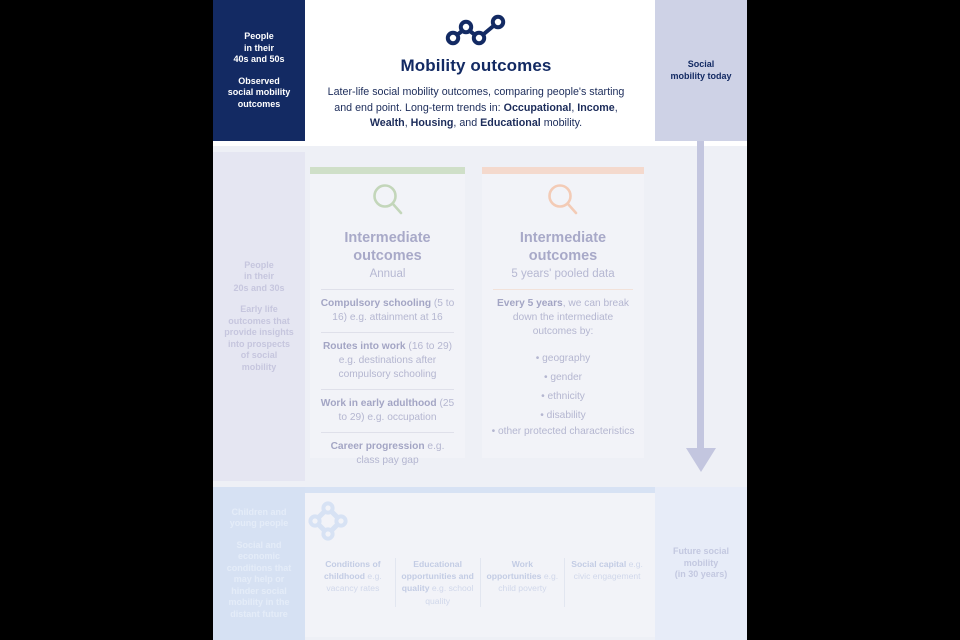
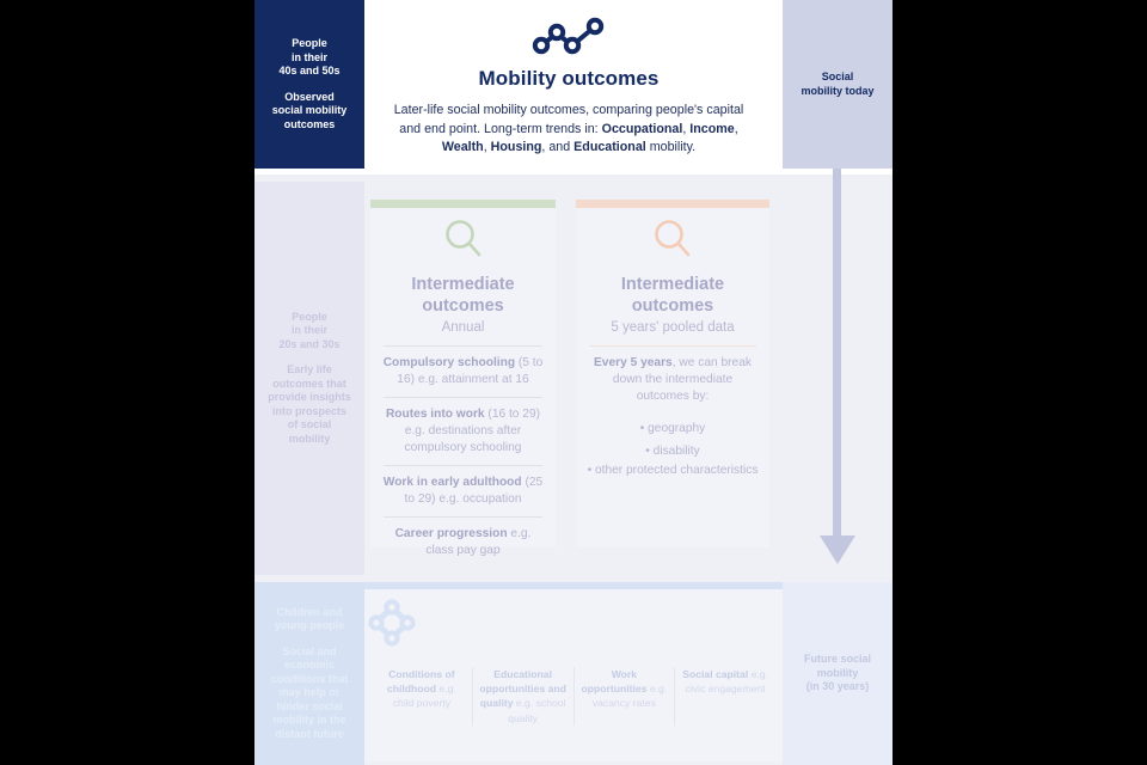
  People
  in their
  40s and 50s
  Observed
  social mobility
  outcomes
  People
  in their
  20s and 30s
  Early life
  outcomes that
  provide insights
  into prospects
  of social
  mobility
  Social
  mobility today
  Future social
  mobility
  (in 30 years)
  Mobility outcomes
- Later-life social mobility outcomes, comparing people's starting and end point. Long-term trends in: Occupational, Income, Wealth, Housing, and Educational mobility.
+ Later-life social mobility outcomes, comparing people's capital and end point. Long-term trends in: Occupational, Income, Wealth, Housing, and Educational mobility.
  Intermediate
  outcomes
  Annual
  Compulsory schooling (5 to 16) e.g. attainment at 16
  Routes into work (16 to 29) e.g. destinations after compulsory schooling
  Work in early adulthood (25 to 29) e.g. occupation
  Career progression e.g. class pay gap
  Intermediate
  outcomes
  5 years' pooled data
  Every 5 years, we can break down the intermediate outcomes by:
  • geography
- • gender
- • ethnicity
  • disability
  • other protected characteristics
- Conditions of childhood e.g. vacancy rates
+ Conditions of childhood e.g. child poverty
  Educational opportunities and quality e.g. school quality
- Work opportunities e.g. child poverty
+ Work opportunities e.g. vacancy rates
  Social capital e.g. civic engagement
